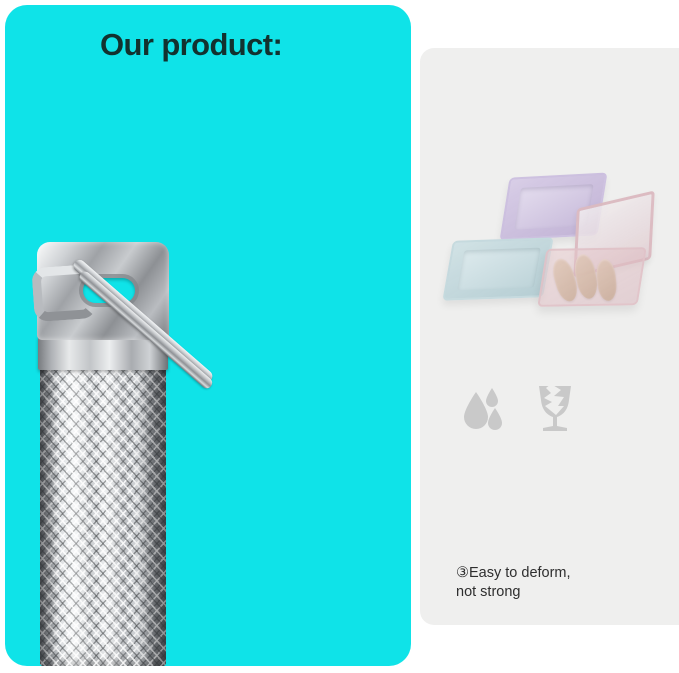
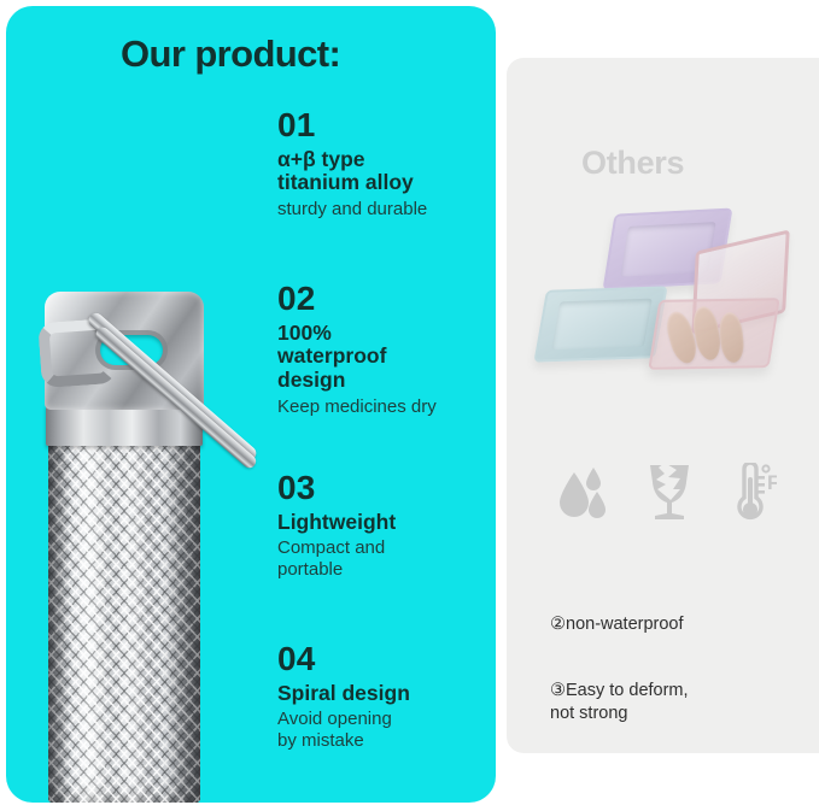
  Our product:
+ 01
+ α+β type
+ titanium alloy
+ sturdy and durable
+ 02
+ 100%
+ waterproof
+ design
+ Keep medicines dry
+ 03
+ Lightweight
+ Compact and
+ portable
+ 04
+ Spiral design
+ Avoid opening
+ by mistake
+ Others
+ F
+ ②non-waterproof
  ③Easy to deform,
  not strong
